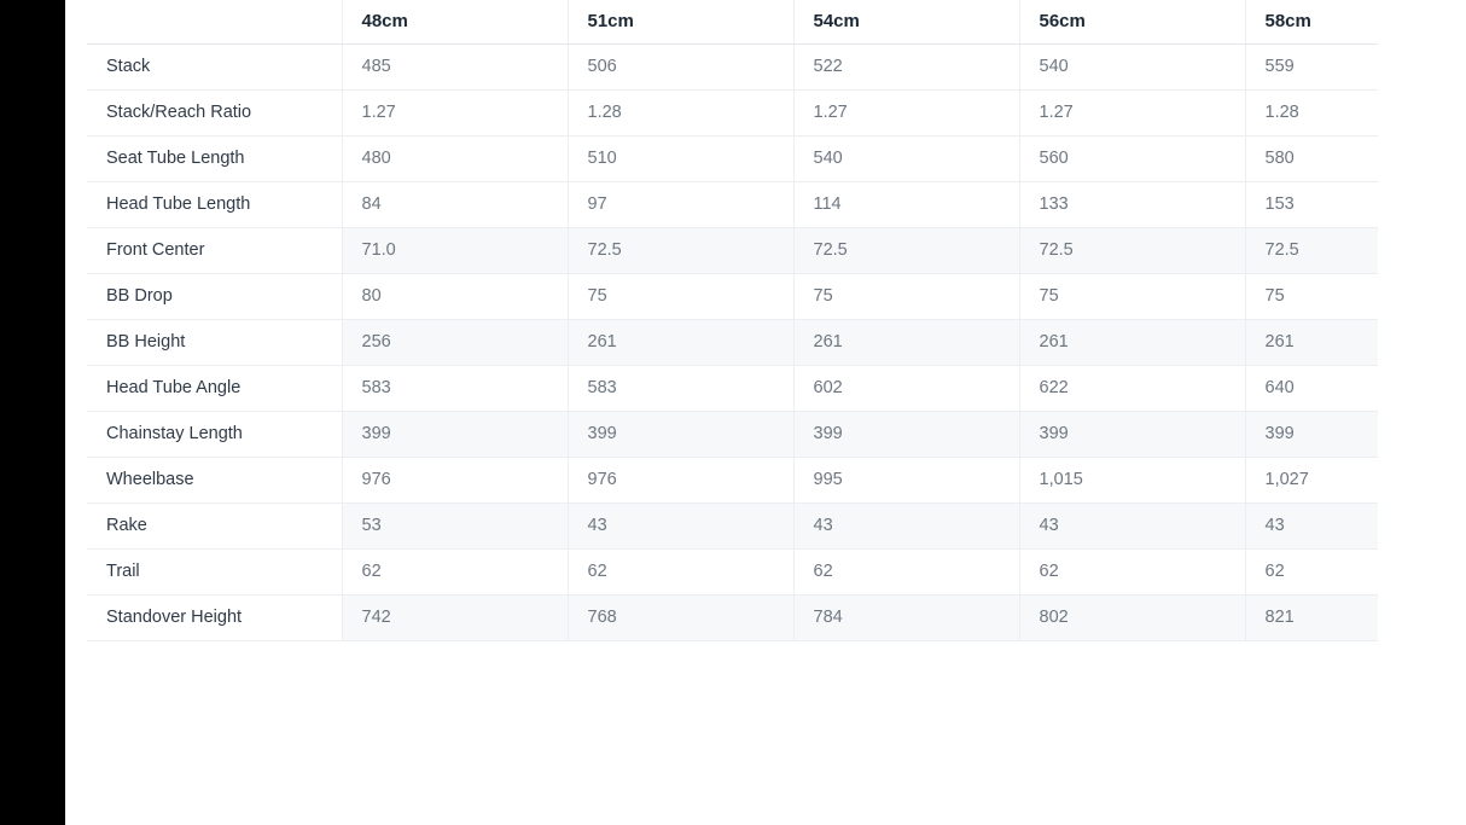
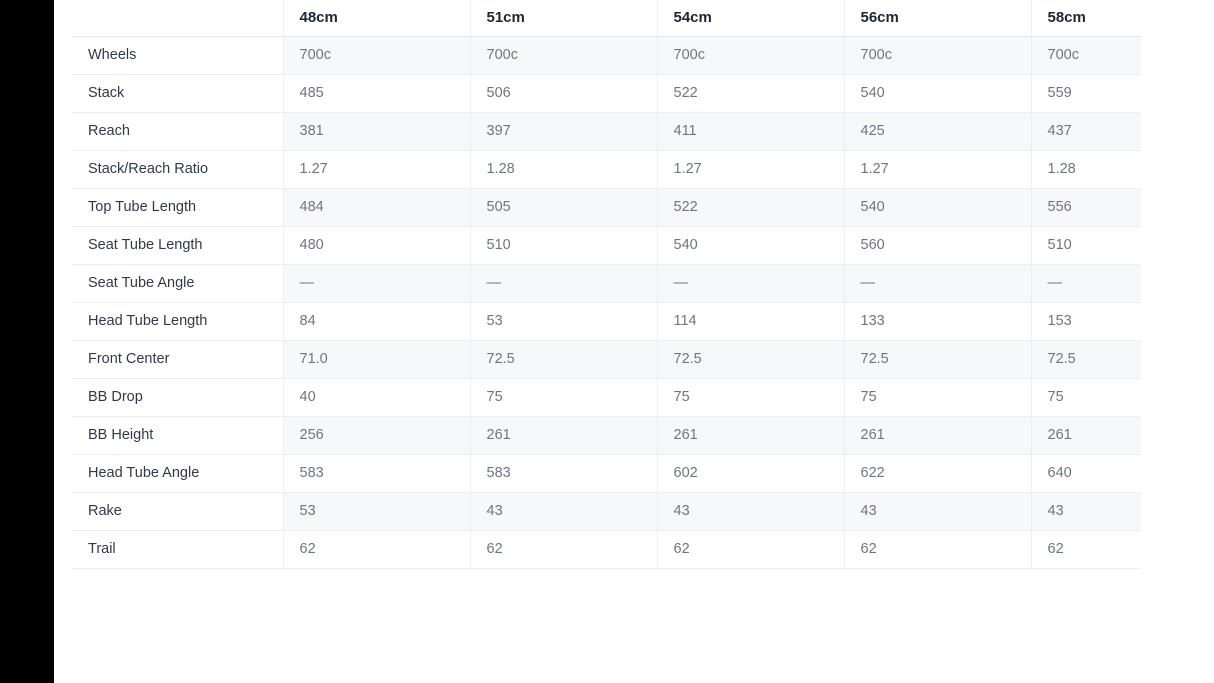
  	48cm	51cm	54cm	56cm	58cm
+ Wheels	700c	700c	700c	700c	700c
  Stack	485	506	522	540	559
+ Reach	381	397	411	425	437
  Stack/Reach Ratio	1.27	1.28	1.27	1.27	1.28
+ Top Tube Length	484	505	522	540	556
- Seat Tube Length	480	510	540	560	580
+ Seat Tube Length	480	510	540	560	510
+ Seat Tube Angle	—	—	—	—	—
- Head Tube Length	84	97	114	133	153
+ Head Tube Length	84	53	114	133	153
  Front Center	71.0	72.5	72.5	72.5	72.5
- BB Drop	80	75	75	75	75
+ BB Drop	40	75	75	75	75
  BB Height	256	261	261	261	261
  Head Tube Angle	583	583	602	622	640
- Chainstay Length	399	399	399	399	399
- Wheelbase	976	976	995	1,015	1,027
  Rake	53	43	43	43	43
  Trail	62	62	62	62	62
- Standover Height	742	768	784	802	821
